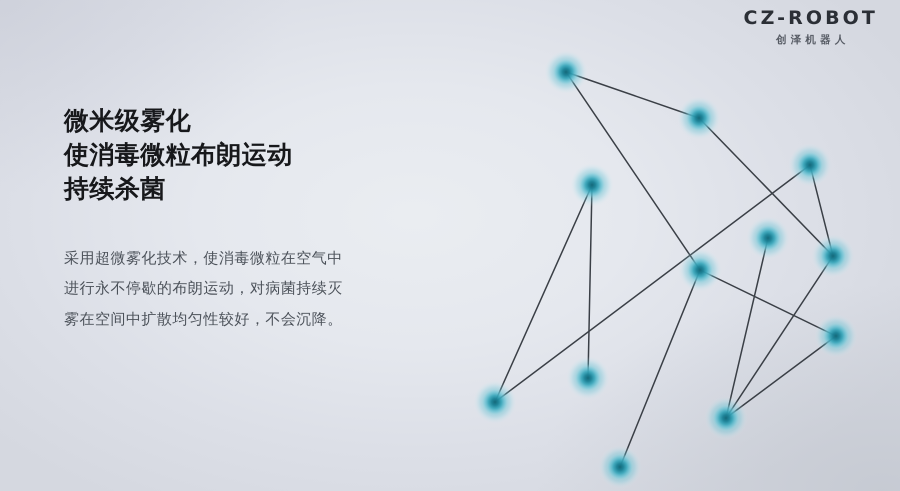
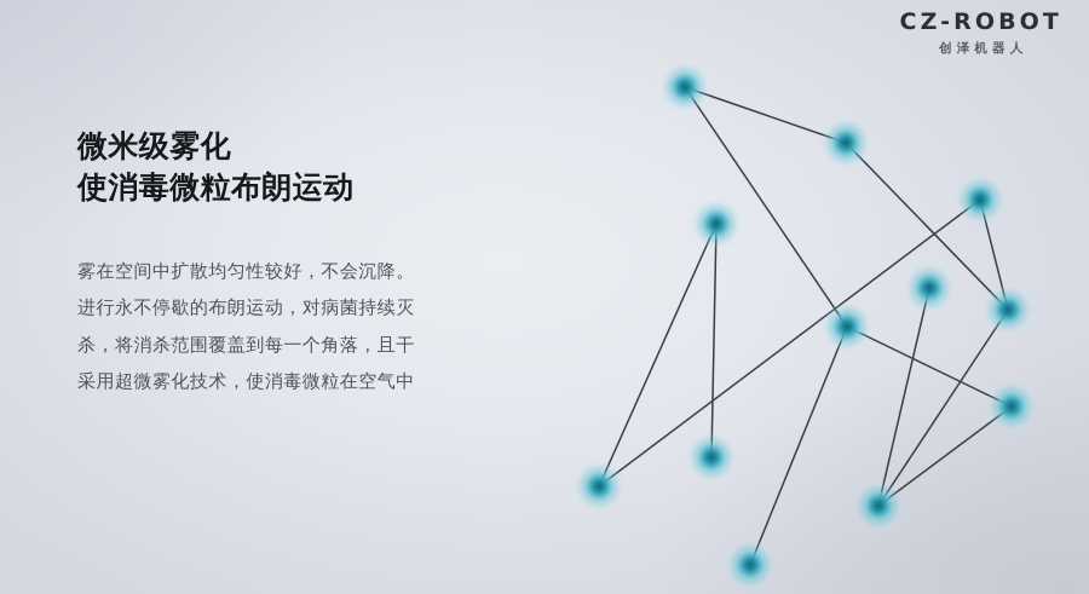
  CZ-ROBOT
  创泽机器人
  微米级雾化
  使消毒微粒布朗运动
- 持续杀菌
- 采用超微雾化技术，使消毒微粒在空气中
+ 雾在空间中扩散均匀性较好，不会沉降。
  进行永不停歇的布朗运动，对病菌持续灭
+ 杀，将消杀范围覆盖到每一个角落，且干
- 雾在空间中扩散均匀性较好，不会沉降。
+ 采用超微雾化技术，使消毒微粒在空气中
